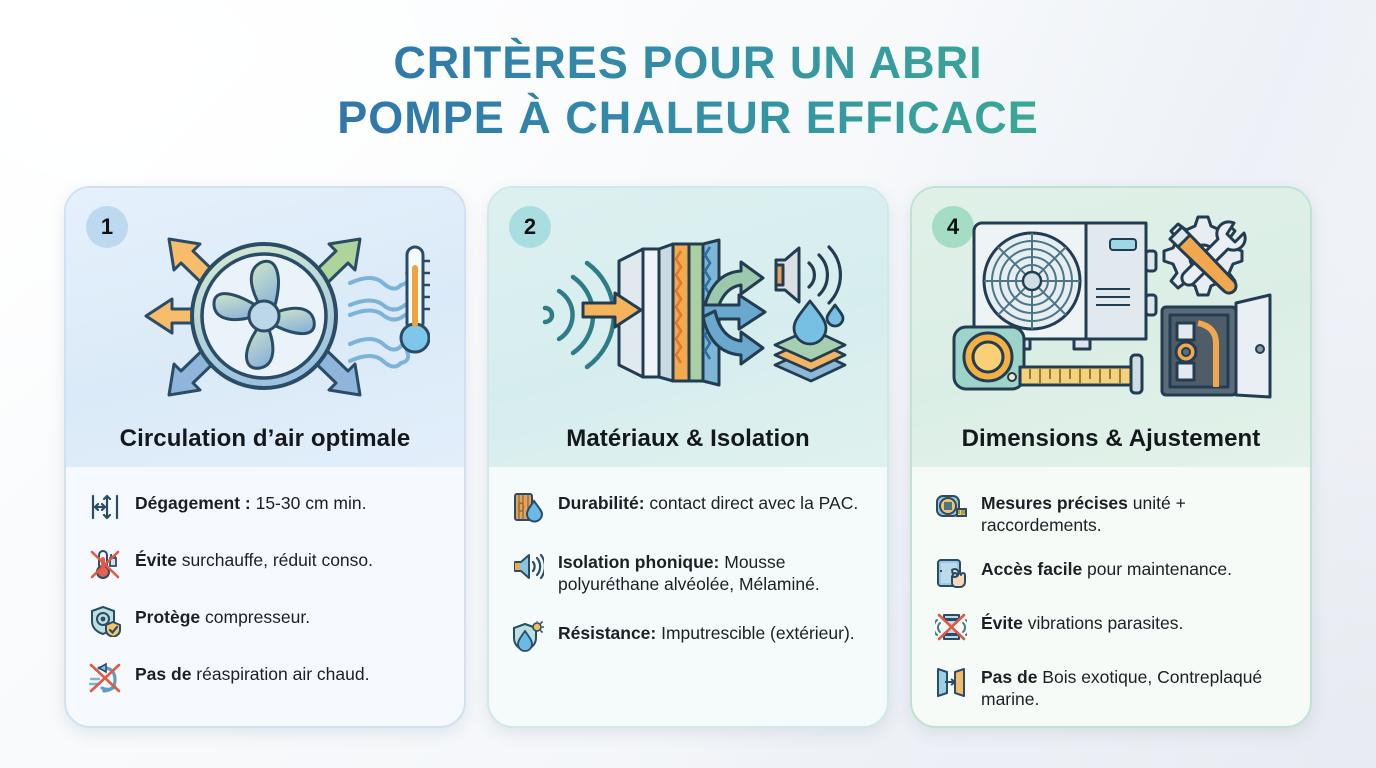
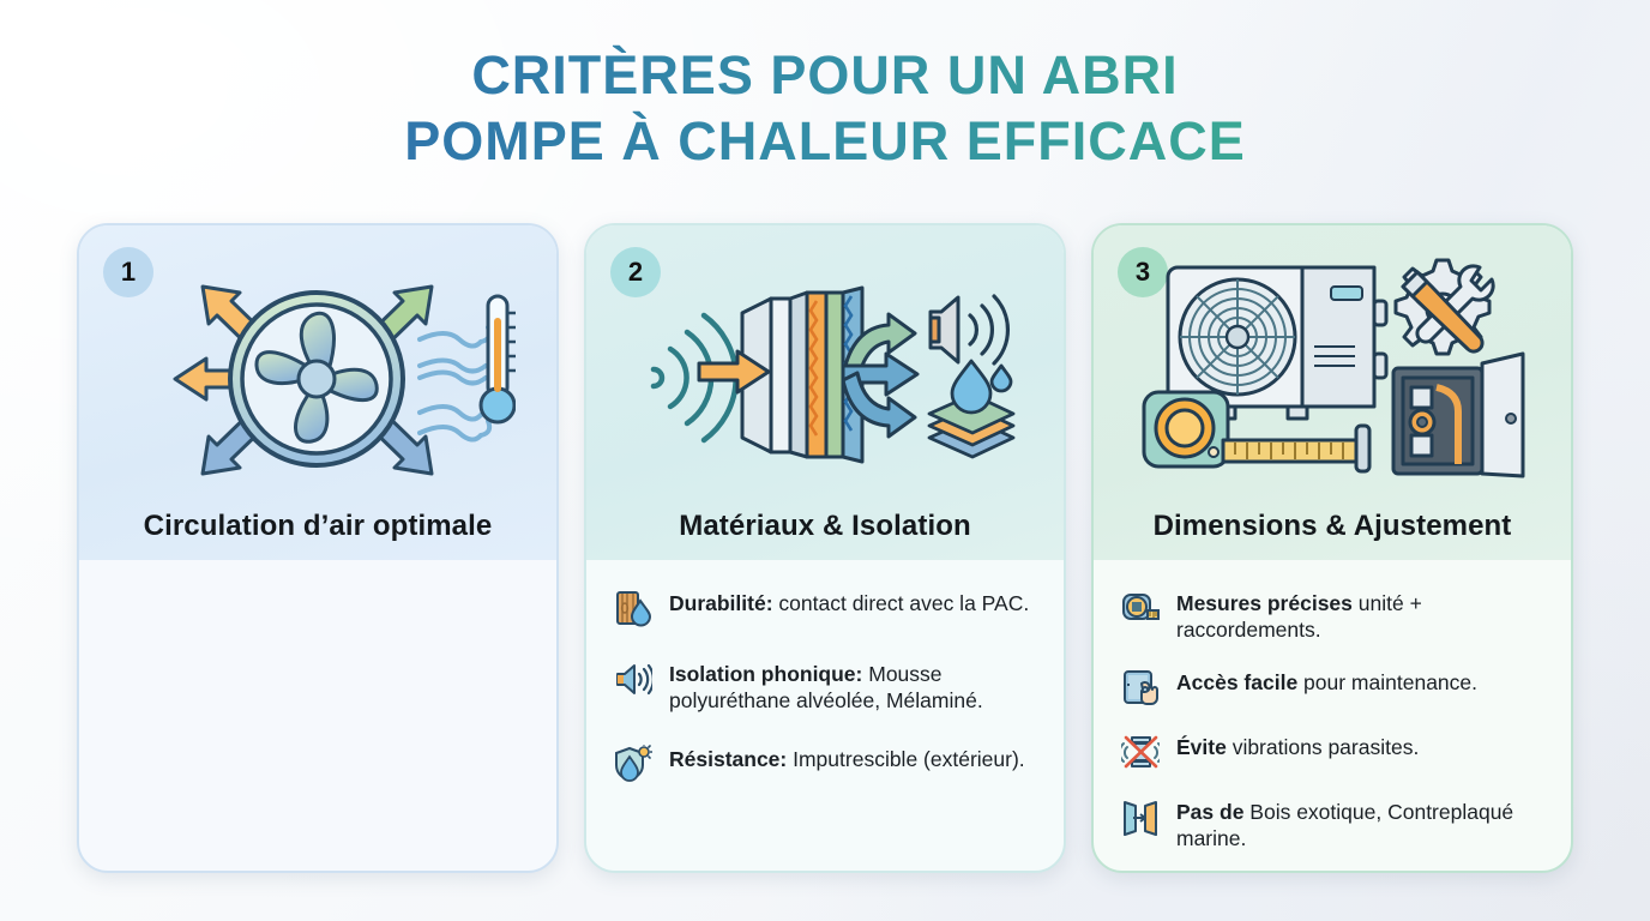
  CRITÈRES POUR UN ABRI
  POMPE À CHALEUR EFFICACE
  1
  Circulation d’air optimale
- Dégagement : 15-30 cm min.
- Évite surchauffe, réduit conso.
- Protège compresseur.
- Pas de réaspiration air chaud.
  2
  Matériaux & Isolation
  Durabilité: contact direct avec la PAC.
  Isolation phonique: Mousse polyuréthane alvéolée, Mélaminé.
  Résistance: Imputrescible (extérieur).
- 4
+ 3
  Dimensions & Ajustement
  Mesures précises unité + raccordements.
  Accès facile pour maintenance.
  Évite vibrations parasites.
  Pas de Bois exotique, Contreplaqué marine.
